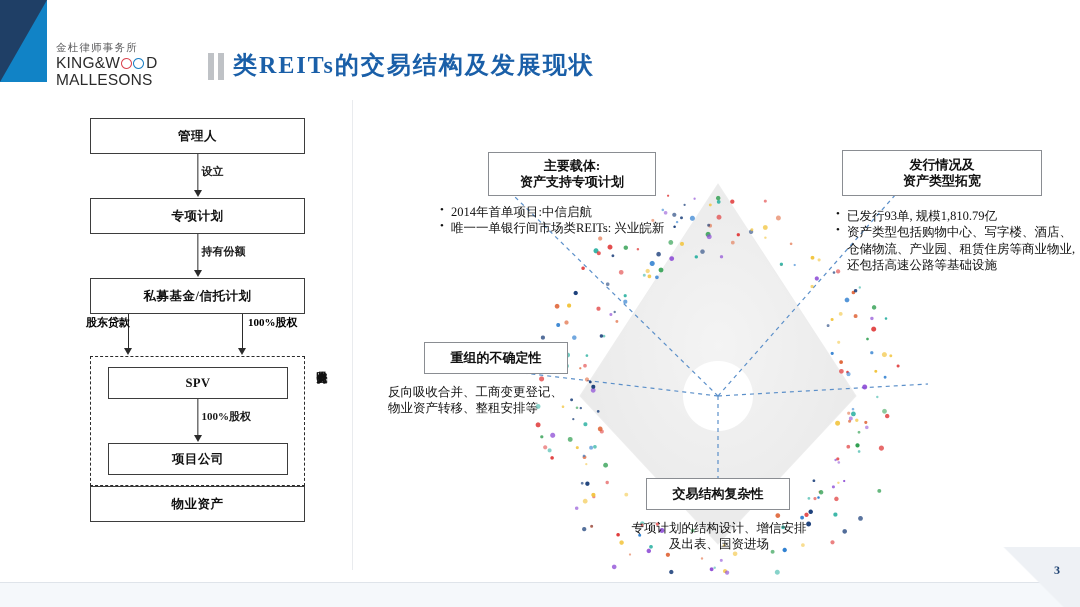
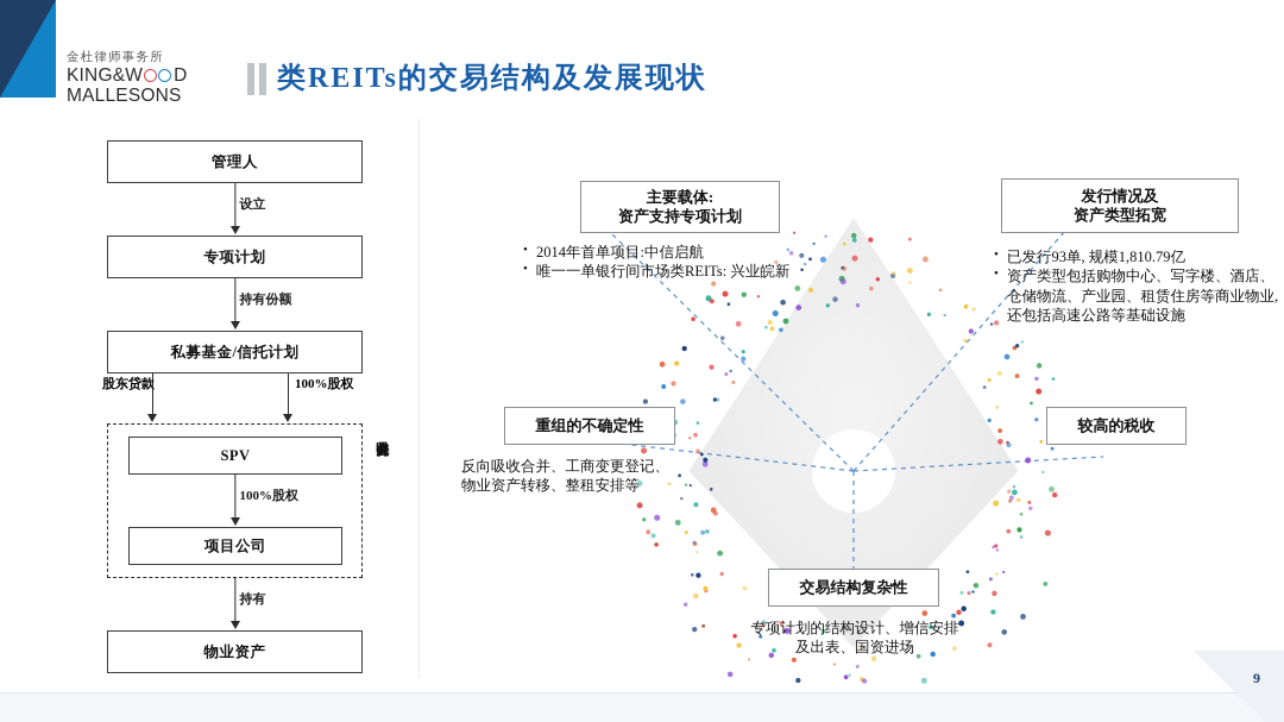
  金杜律师事务所
  KING&WOOD
  MALLESONS
  类REITs的交易结构及发展现状
  管理人
  设立
  专项计划
  持有份额
  私募基金/信托计划
  股东贷款
  100%股权
  SPV
  100%股权
  项目公司
+ 持有
  物业资产
  主要载体:
  资产支持专项计划
  2014年首单项目:中信启航
  唯一一单银行间市场类REITs: 兴业皖新
  发行情况及
  资产类型拓宽
  已发行93单, 规模1,810.79亿
  资产类型包括购物中心、写字楼、酒店、仓储物流、产业园、租赁住房等商业物业, 还包括高速公路等基础设施
  重组的不确定性
  反向吸收合并、工商变更登记、
  物业资产转移、整租安排等
+ 较高的税收
  交易结构复杂性
  专项计划的结构设计、增信安排
  及出表、国资进场
- 3
+ 9
